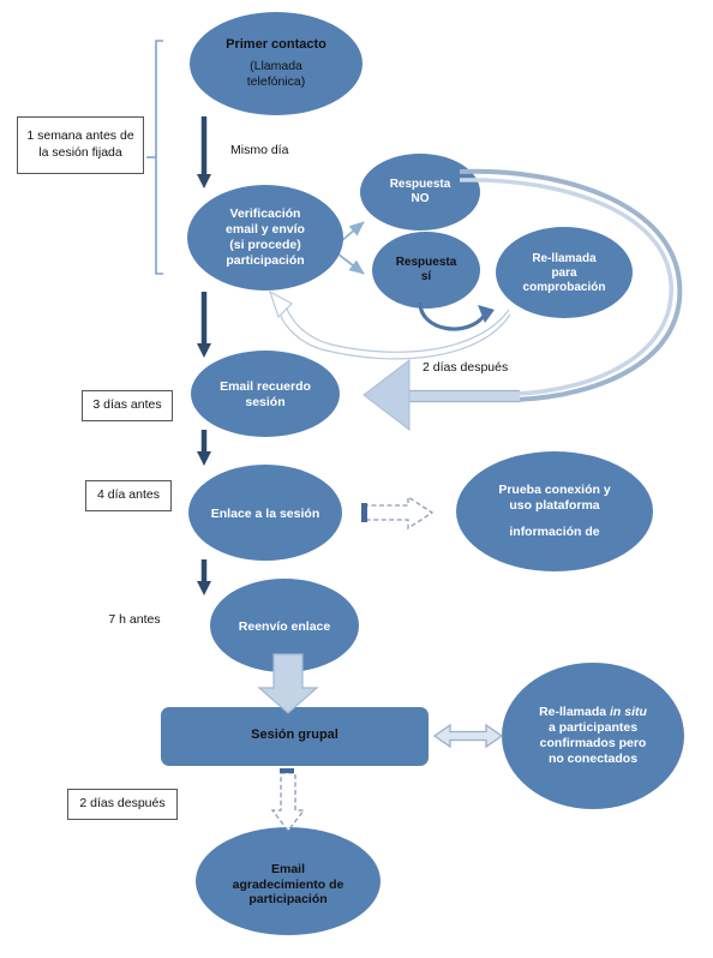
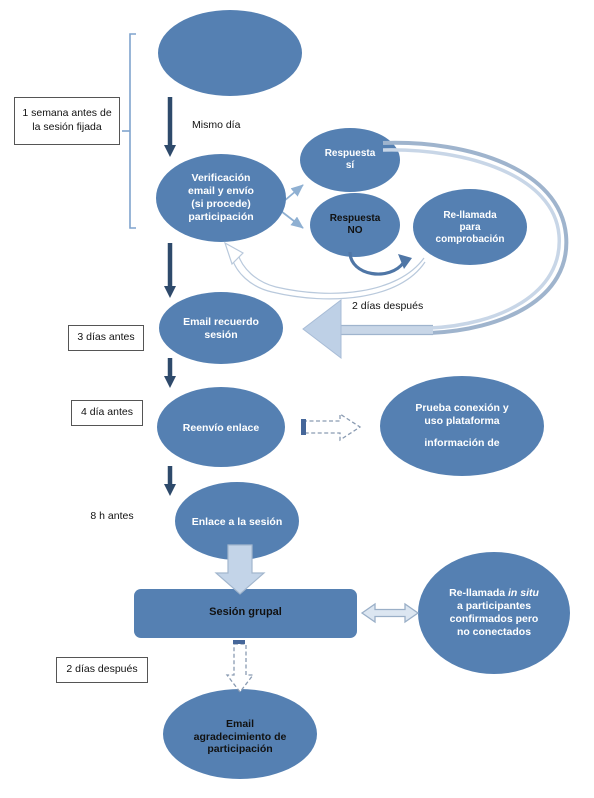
- Primer contacto
- (Llamada
- telefónica)
  Verificación
  email y envío
  (si procede)
  participación
  Respuesta
- NO
+ sí
  Respuesta
- sí
+ NO
  Re-llamada
  para
  comprobación
  Email recuerdo
  sesión
- Enlace a la sesión
+ Reenvío enlace
  Prueba conexión y
  uso plataforma
  información de
- Reenvío enlace
+ Enlace a la sesión
  Sesión grupal
  Re-llamada in situ
  a participantes
  confirmados pero
  no conectados
  Email
  agradecimiento de
  participación
  1 semana antes de
  la sesión fijada
  3 días antes
  4 día antes
- 7 h antes
+ 8 h antes
  2 días después
  Mismo día
  2 días después
